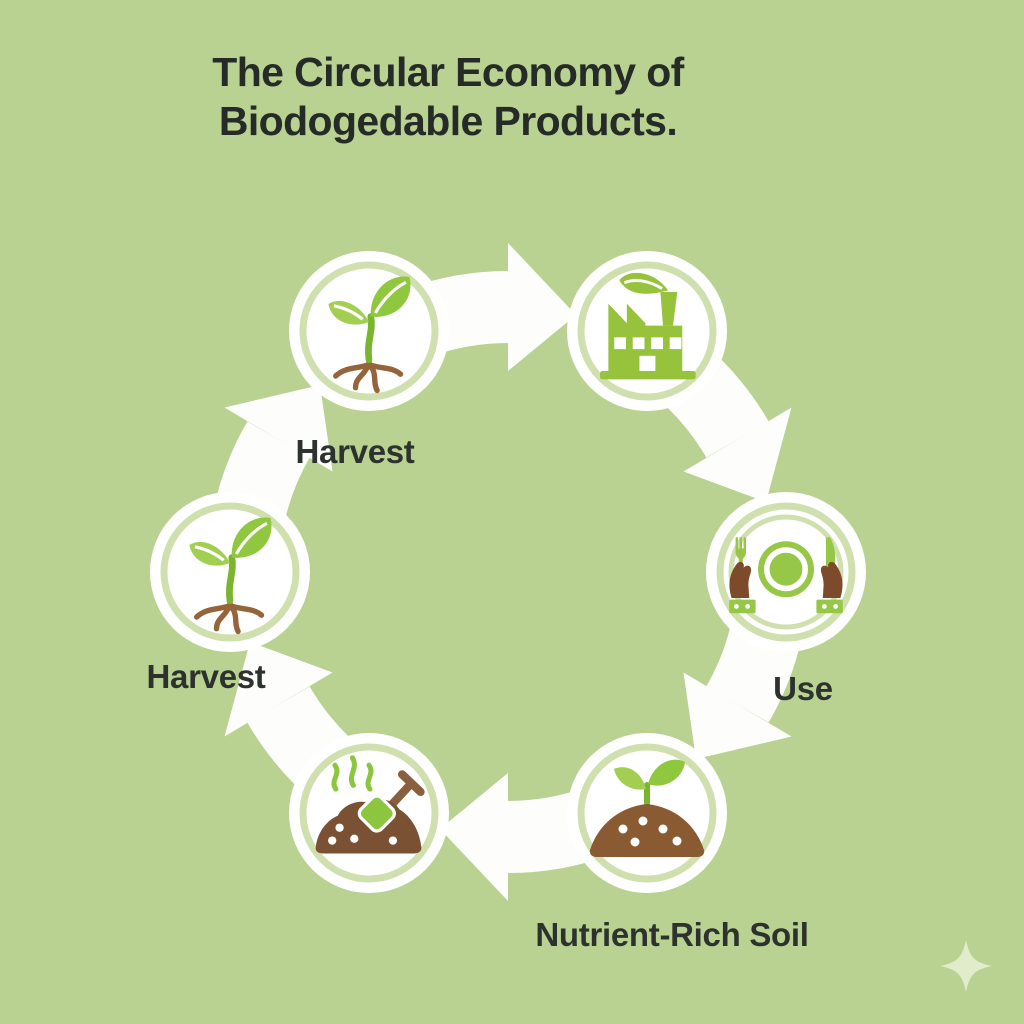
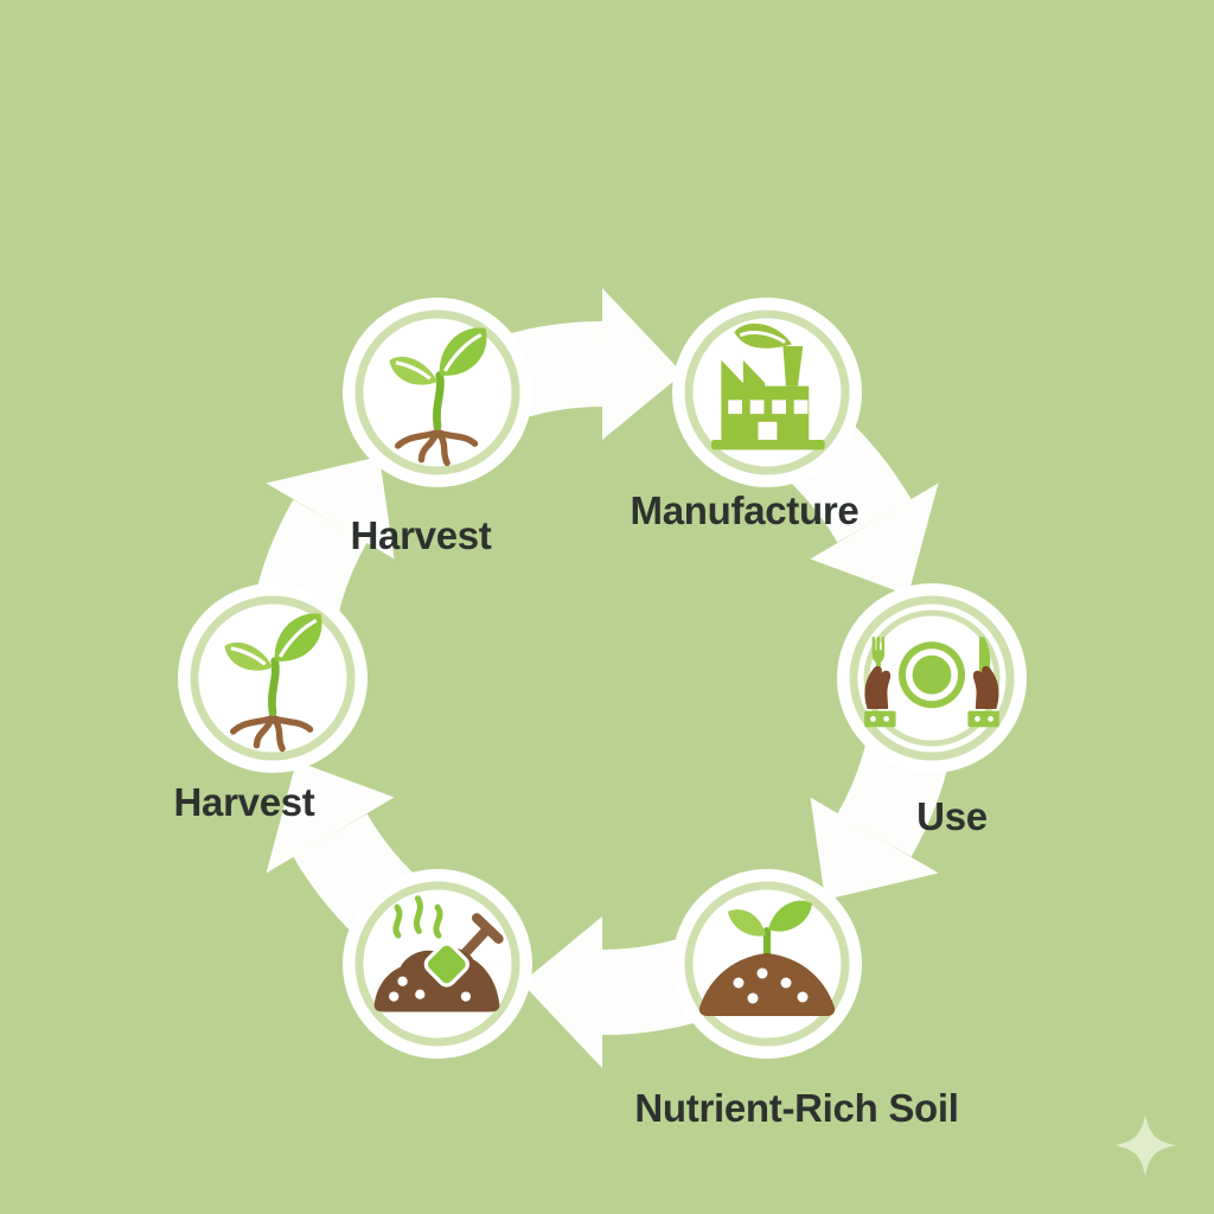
- The Circular Economy of
- Biodogedable Products.
  Harvest
+ Manufacture
  Use
  Nutrient-Rich Soil
  Harvest
